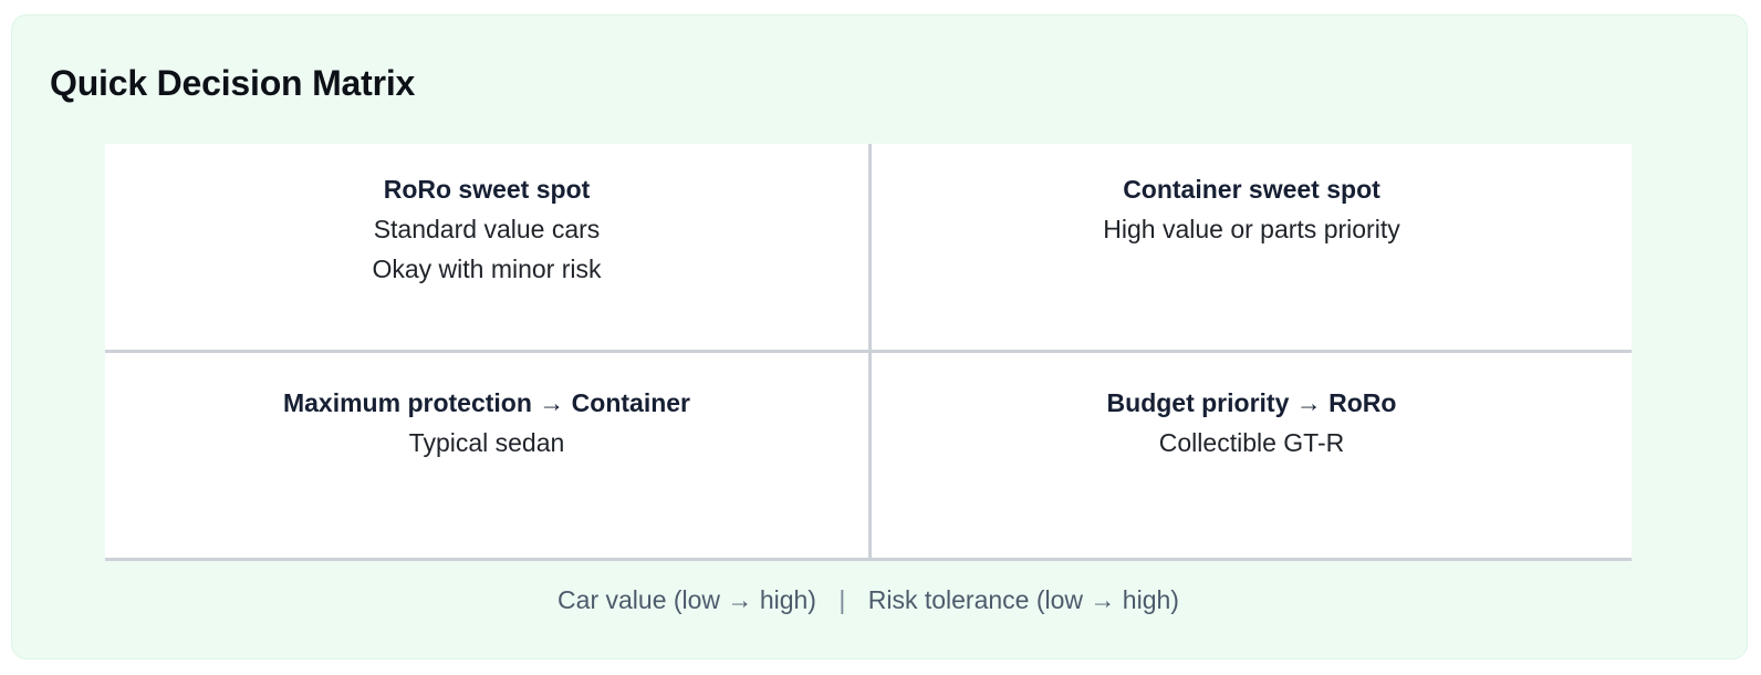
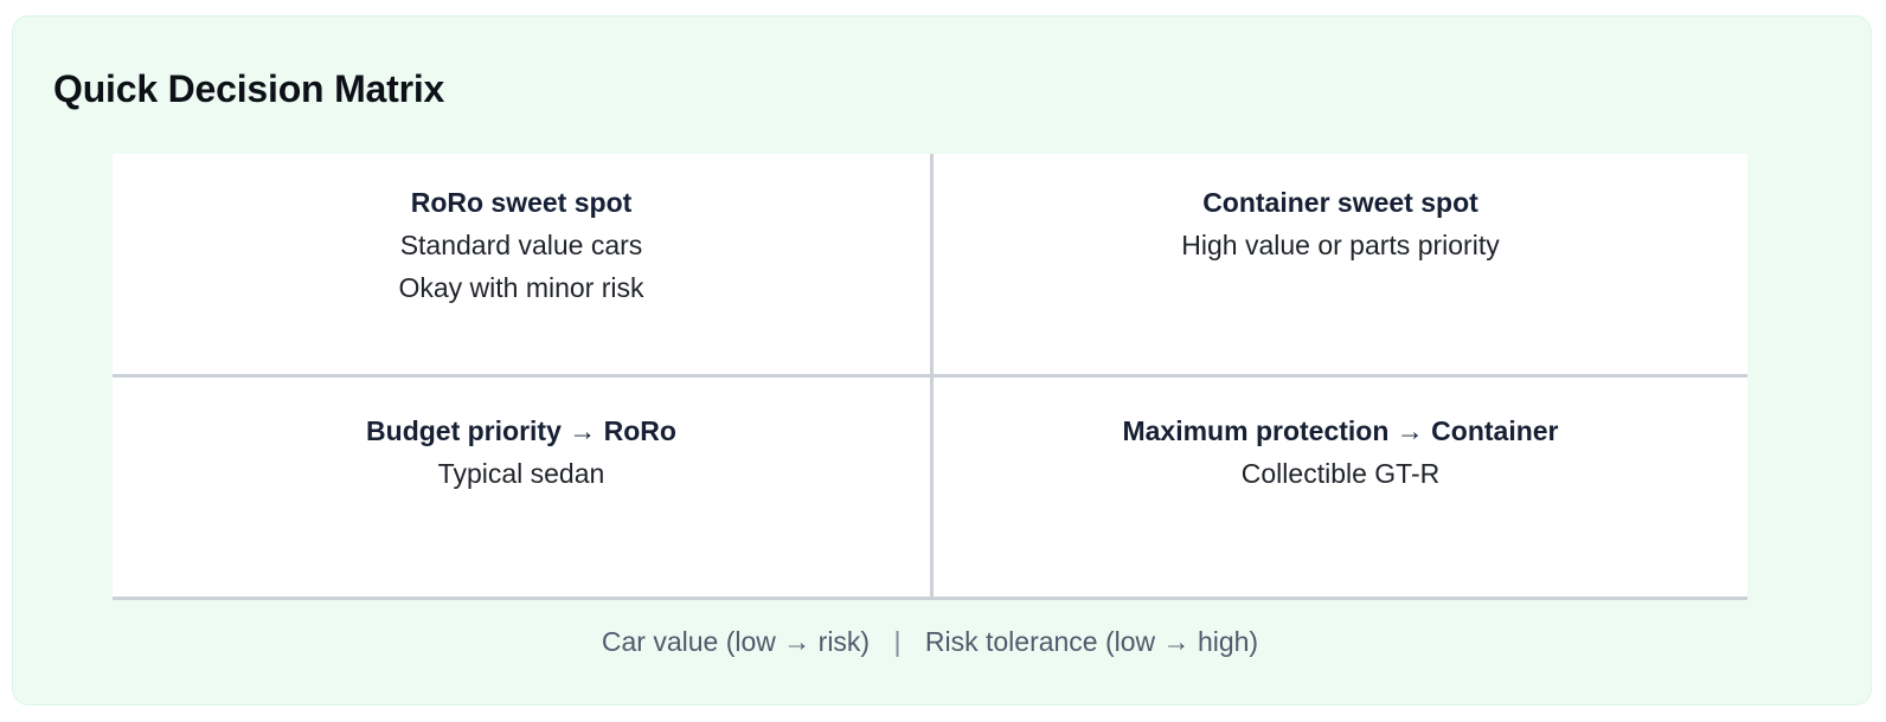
  Quick Decision Matrix
  RoRo sweet spot
  Standard value cars
  Okay with minor risk
  Container sweet spot
  High value or parts priority
- Maximum protection → Container
+ Budget priority → RoRo
  Typical sedan
- Budget priority → RoRo
+ Maximum protection → Container
  Collectible GT-R
- Car value (low → high) | Risk tolerance (low → high)
+ Car value (low → risk) | Risk tolerance (low → high)
